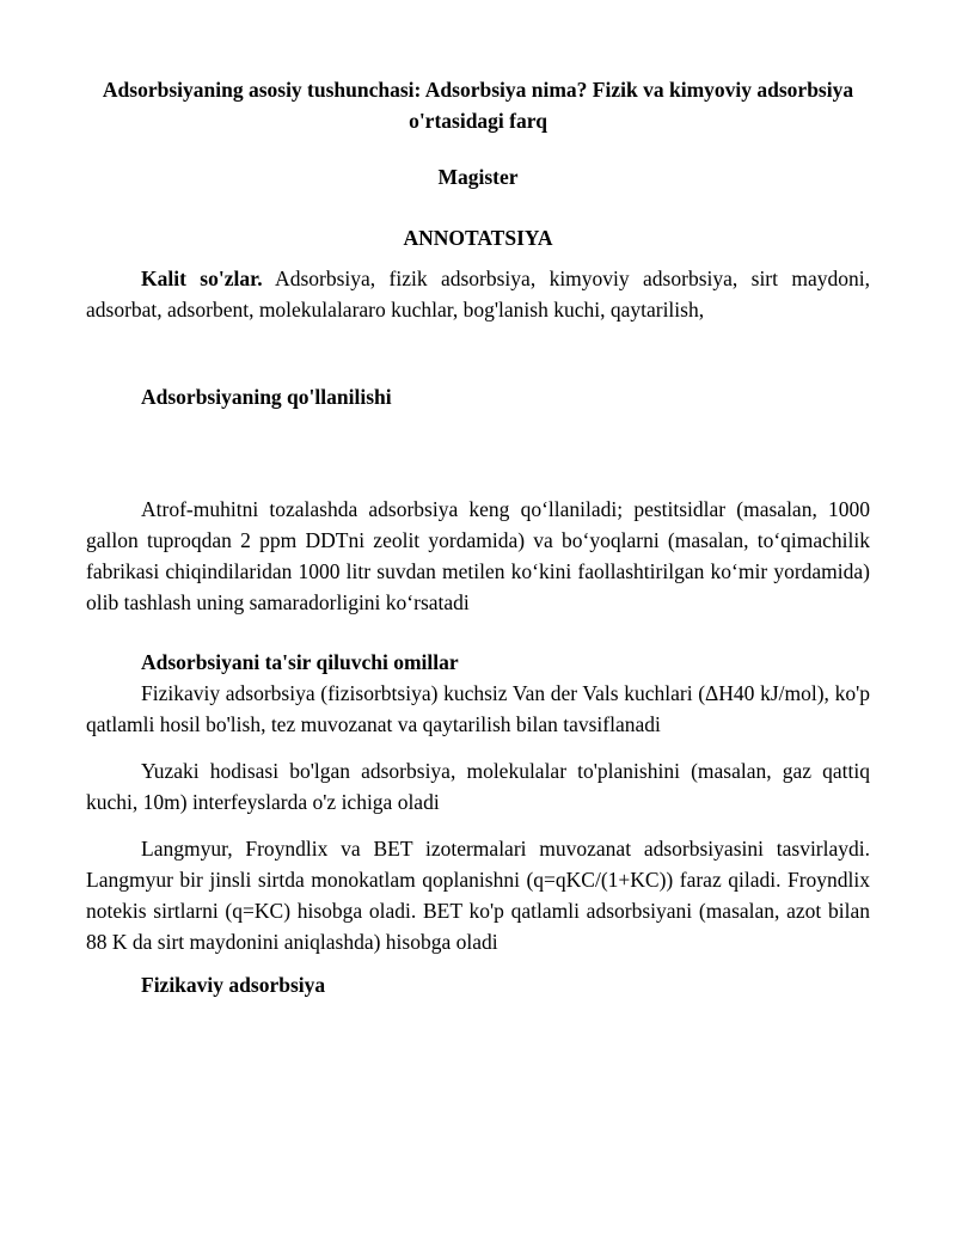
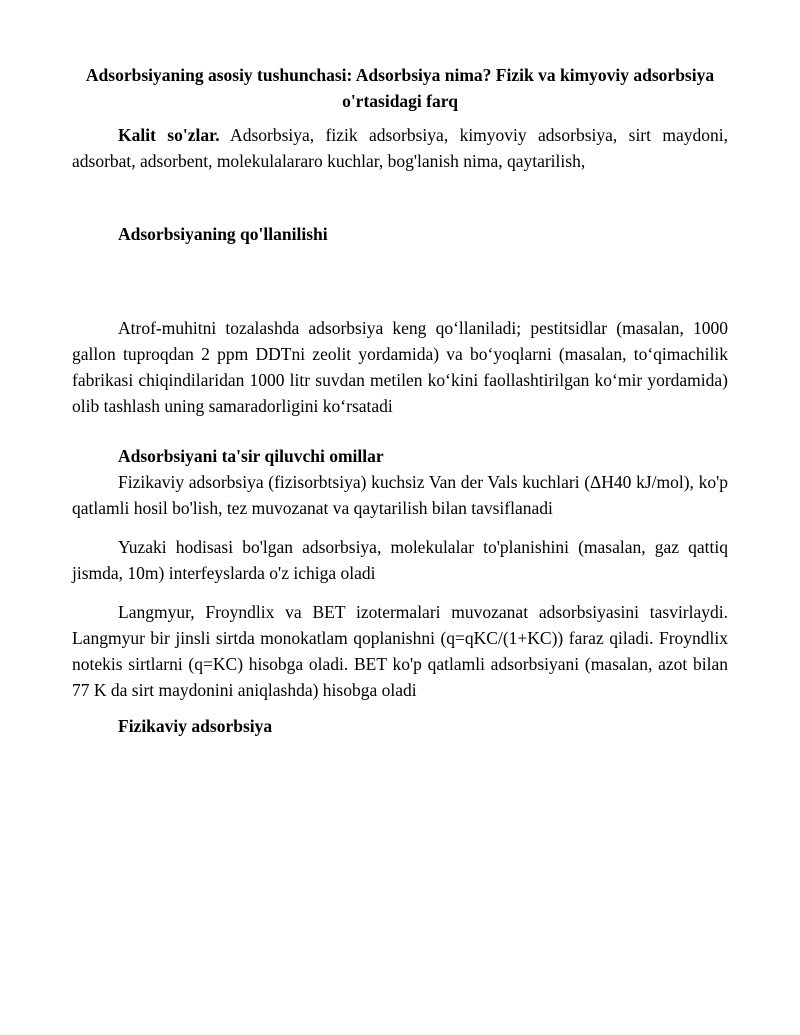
  Adsorbsiyaning asosiy tushunchasi: Adsorbsiya nima? Fizik va kimyoviy adsorbsiya o'rtasidagi farq
- Magister
- ANNOTATSIYA
- Kalit so'zlar. Adsorbsiya, fizik adsorbsiya, kimyoviy adsorbsiya, sirt maydoni, adsorbat, adsorbent, molekulalararo kuchlar, bog'lanish kuchi, qaytarilish,
+ Kalit so'zlar. Adsorbsiya, fizik adsorbsiya, kimyoviy adsorbsiya, sirt maydoni, adsorbat, adsorbent, molekulalararo kuchlar, bog'lanish nima, qaytarilish,
  Adsorbsiyaning qo'llanilishi
  Atrof-muhitni tozalashda adsorbsiya keng qo‘llaniladi; pestitsidlar (masalan, 1000 gallon tuproqdan 2 ppm DDTni zeolit yordamida) va bo‘yoqlarni (masalan, to‘qimachilik fabrikasi chiqindilaridan 1000 litr suvdan metilen ko‘kini faollashtirilgan ko‘mir yordamida) olib tashlash uning samaradorligini ko‘rsatadi
  Adsorbsiyani ta'sir qiluvchi omillar
  Fizikaviy adsorbsiya (fizisorbtsiya) kuchsiz Van der Vals kuchlari (ΔH40 kJ/mol), ko'p qatlamli hosil bo'lish, tez muvozanat va qaytarilish bilan tavsiflanadi
- Yuzaki hodisasi bo'lgan adsorbsiya, molekulalar to'planishini (masalan, gaz qattiq kuchi, 10m) interfeyslarda o'z ichiga oladi
+ Yuzaki hodisasi bo'lgan adsorbsiya, molekulalar to'planishini (masalan, gaz qattiq jismda, 10m) interfeyslarda o'z ichiga oladi
- Langmyur, Froyndlix va BET izotermalari muvozanat adsorbsiyasini tasvirlaydi. Langmyur bir jinsli sirtda monokatlam qoplanishni (q=qKC/(1+KC)) faraz qiladi. Froyndlix notekis sirtlarni (q=KC) hisobga oladi. BET ko'p qatlamli adsorbsiyani (masalan, azot bilan 88 K da sirt maydonini aniqlashda) hisobga oladi
+ Langmyur, Froyndlix va BET izotermalari muvozanat adsorbsiyasini tasvirlaydi. Langmyur bir jinsli sirtda monokatlam qoplanishni (q=qKC/(1+KC)) faraz qiladi. Froyndlix notekis sirtlarni (q=KC) hisobga oladi. BET ko'p qatlamli adsorbsiyani (masalan, azot bilan 77 K da sirt maydonini aniqlashda) hisobga oladi
  Fizikaviy adsorbsiya
